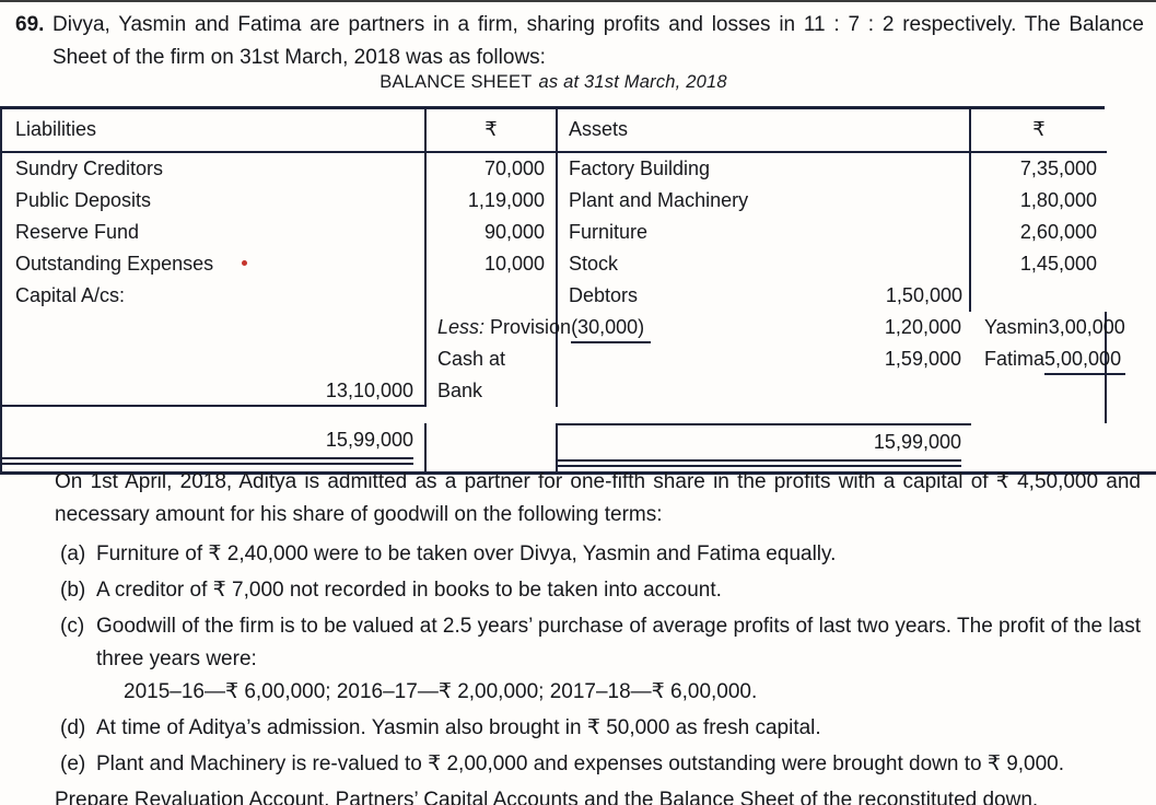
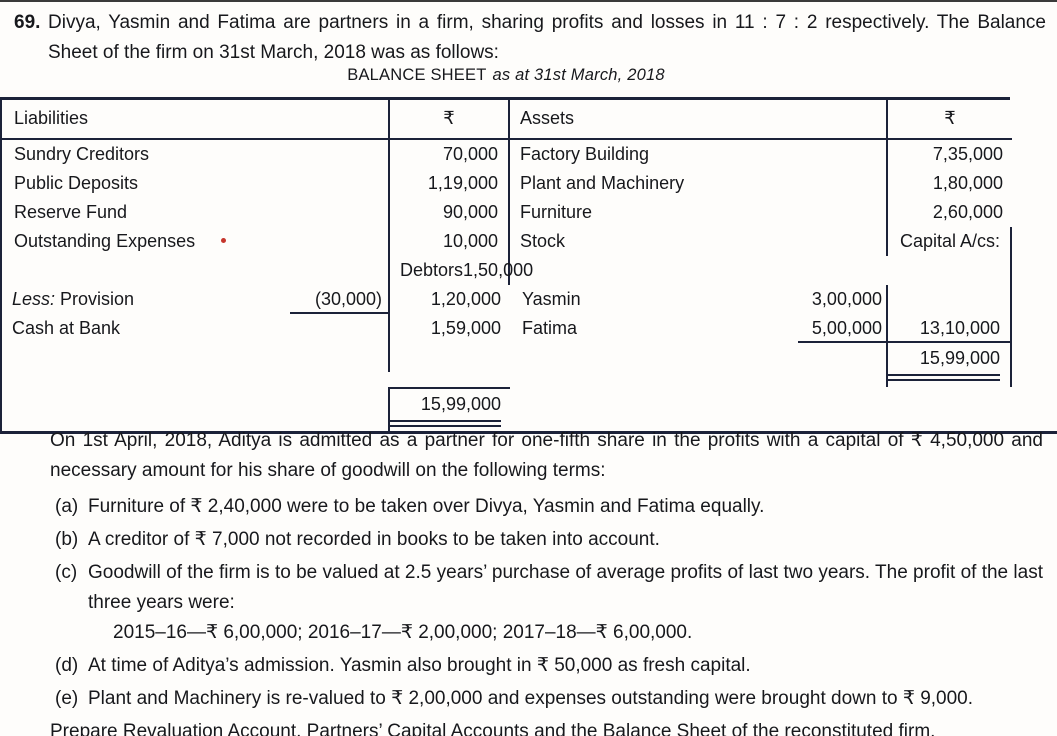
  69.
  Divya, Yasmin and Fatima are partners in a firm, sharing profits and losses in 11 : 7 : 2 respectively. The Balance Sheet of the firm on 31st March, 2018 was as follows:
  BALANCE SHEET as at 31st March, 2018
  Liabilities
  ₹
  Assets
  ₹
  Sundry Creditors
  70,000
  Factory Building
  7,35,000
  Public Deposits
  1,19,000
  Plant and Machinery
  1,80,000
  Reserve Fund
  90,000
  Furniture
  2,60,000
  Outstanding Expenses
  10,000
  Stock
- 1,45,000
  Capital A/cs:
  Debtors
  1,50,000
  Less: Provision
  (30,000)
  1,20,000
  Yasmin
  3,00,000
  Cash at Bank
  1,59,000
  Fatima
  5,00,000
  13,10,000
  15,99,000
  15,99,000
  On 1st April, 2018, Aditya is admitted as a partner for one-fifth share in the profits with a capital of ₹ 4,50,000 and necessary amount for his share of goodwill on the following terms:
  (a)
  Furniture of ₹ 2,40,000 were to be taken over Divya, Yasmin and Fatima equally.
  (b)
  A creditor of ₹ 7,000 not recorded in books to be taken into account.
  (c)
  Goodwill of the firm is to be valued at 2.5 years’ purchase of average profits of last two years. The profit of the last three years were:
  2015–16—₹ 6,00,000; 2016–17—₹ 2,00,000; 2017–18—₹ 6,00,000.
  (d)
  At time of Aditya’s admission. Yasmin also brought in ₹ 50,000 as fresh capital.
  (e)
  Plant and Machinery is re-valued to ₹ 2,00,000 and expenses outstanding were brought down to ₹ 9,000.
- Prepare Revaluation Account, Partners’ Capital Accounts and the Balance Sheet of the reconstituted down.
+ Prepare Revaluation Account, Partners’ Capital Accounts and the Balance Sheet of the reconstituted firm.
